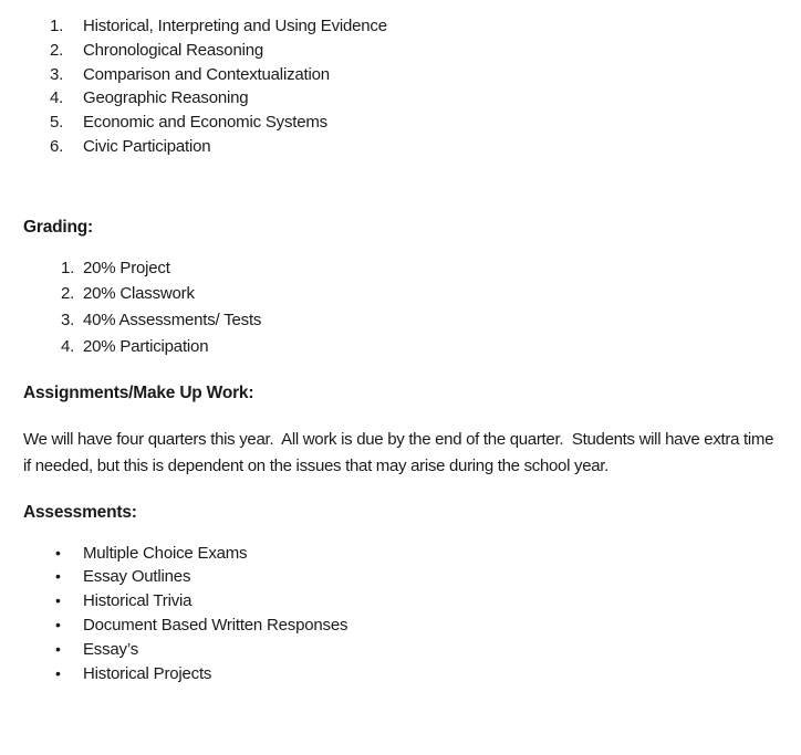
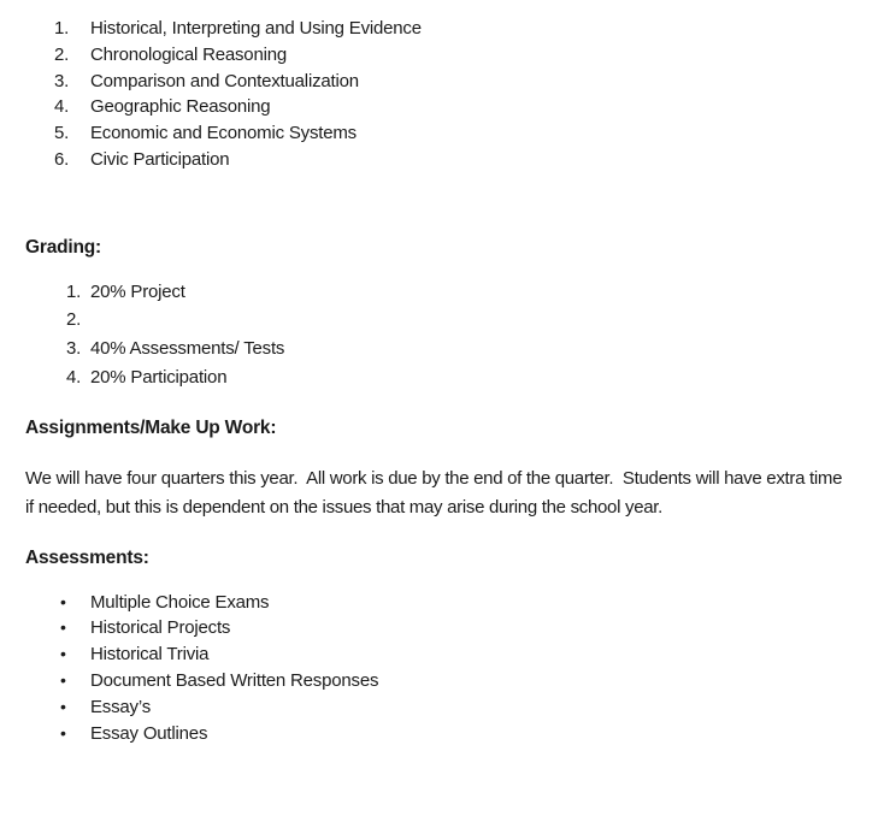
  1.
  Historical, Interpreting and Using Evidence
  2.
  Chronological Reasoning
  3.
  Comparison and Contextualization
  4.
  Geographic Reasoning
  5.
  Economic and Economic Systems
  6.
  Civic Participation
  Grading:
  1.
  20% Project
  2.
- 20% Classwork
  3.
  40% Assessments/ Tests
  4.
  20% Participation
  Assignments/Make Up Work:
  We will have four quarters this year. All work is due by the end of the quarter. Students will have extra time if needed, but this is dependent on the issues that may arise during the school year.
  Assessments:
  •
  Multiple Choice Exams
  •
- Essay Outlines
+ Historical Projects
  •
  Historical Trivia
  •
  Document Based Written Responses
  •
  Essay’s
  •
- Historical Projects
+ Essay Outlines
